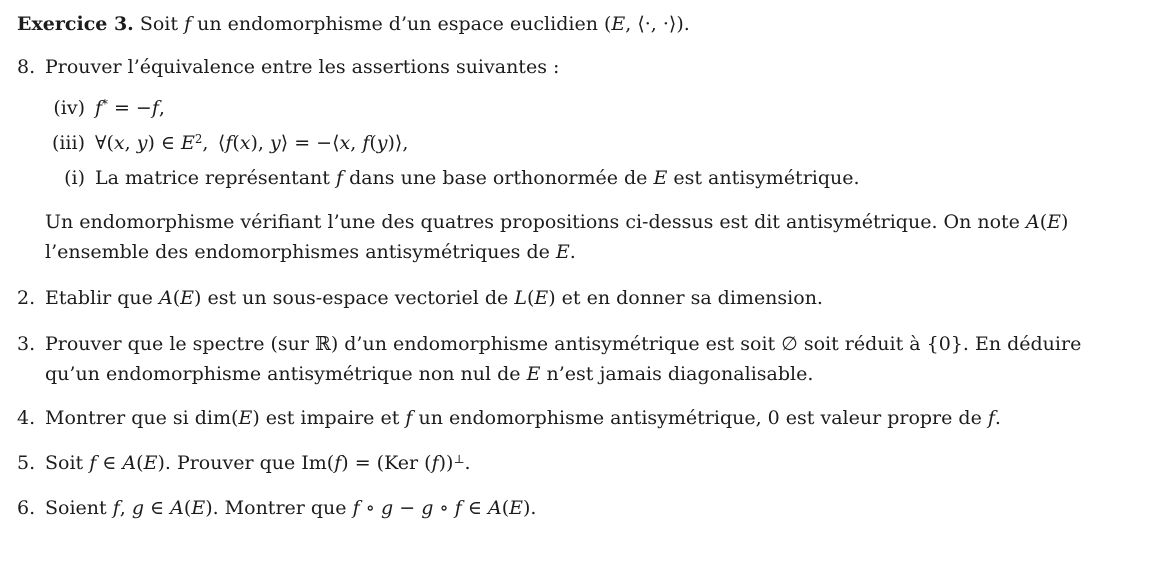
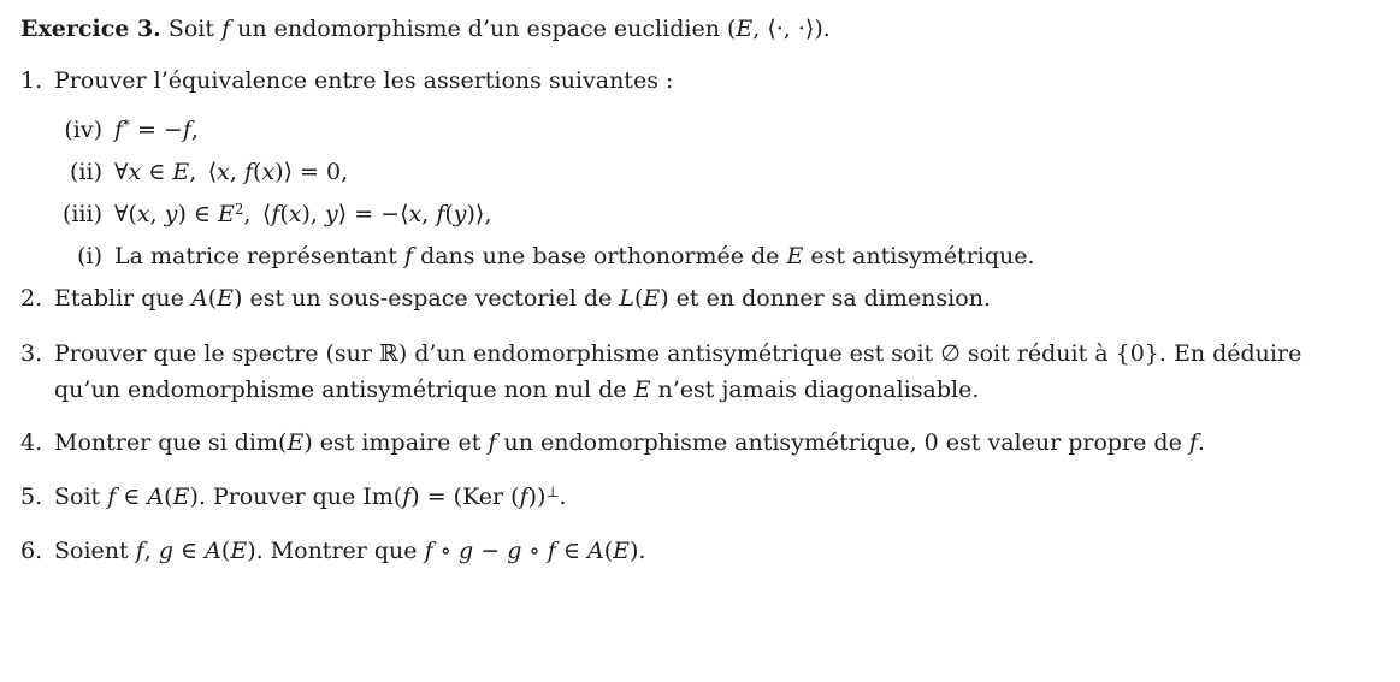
  Exercice 3. Soit f un endomorphisme d’un espace euclidien (E, ⟨·, ·⟩).
- 8.
+ 1.
  Prouver l’équivalence entre les assertions suivantes :
  (iv)
  f* = −f,
+ (ii)
+ ∀x ∈ E, ⟨x, f(x)⟩ = 0,
  (iii)
  ∀(x, y) ∈ E2, ⟨f(x), y⟩ = −⟨x, f(y)⟩,
  (i)
  La matrice représentant f dans une base orthonormée de E est antisymétrique.
- Un endomorphisme vérifiant l’une des quatres propositions ci-dessus est dit antisymétrique. On note A(E)
- l’ensemble des endomorphismes antisymétriques de E.
  2.
  Etablir que A(E) est un sous-espace vectoriel de L(E) et en donner sa dimension.
  3.
  Prouver que le spectre (sur ℝ) d’un endomorphisme antisymétrique est soit ∅ soit réduit à {0}. En déduire
  qu’un endomorphisme antisymétrique non nul de E n’est jamais diagonalisable.
  4.
  Montrer que si dim(E) est impaire et f un endomorphisme antisymétrique, 0 est valeur propre de f.
  5.
  Soit f ∈ A(E). Prouver que Im(f) = (Ker (f))⊥.
  6.
  Soient f, g ∈ A(E). Montrer que f ∘ g − g ∘ f ∈ A(E).
